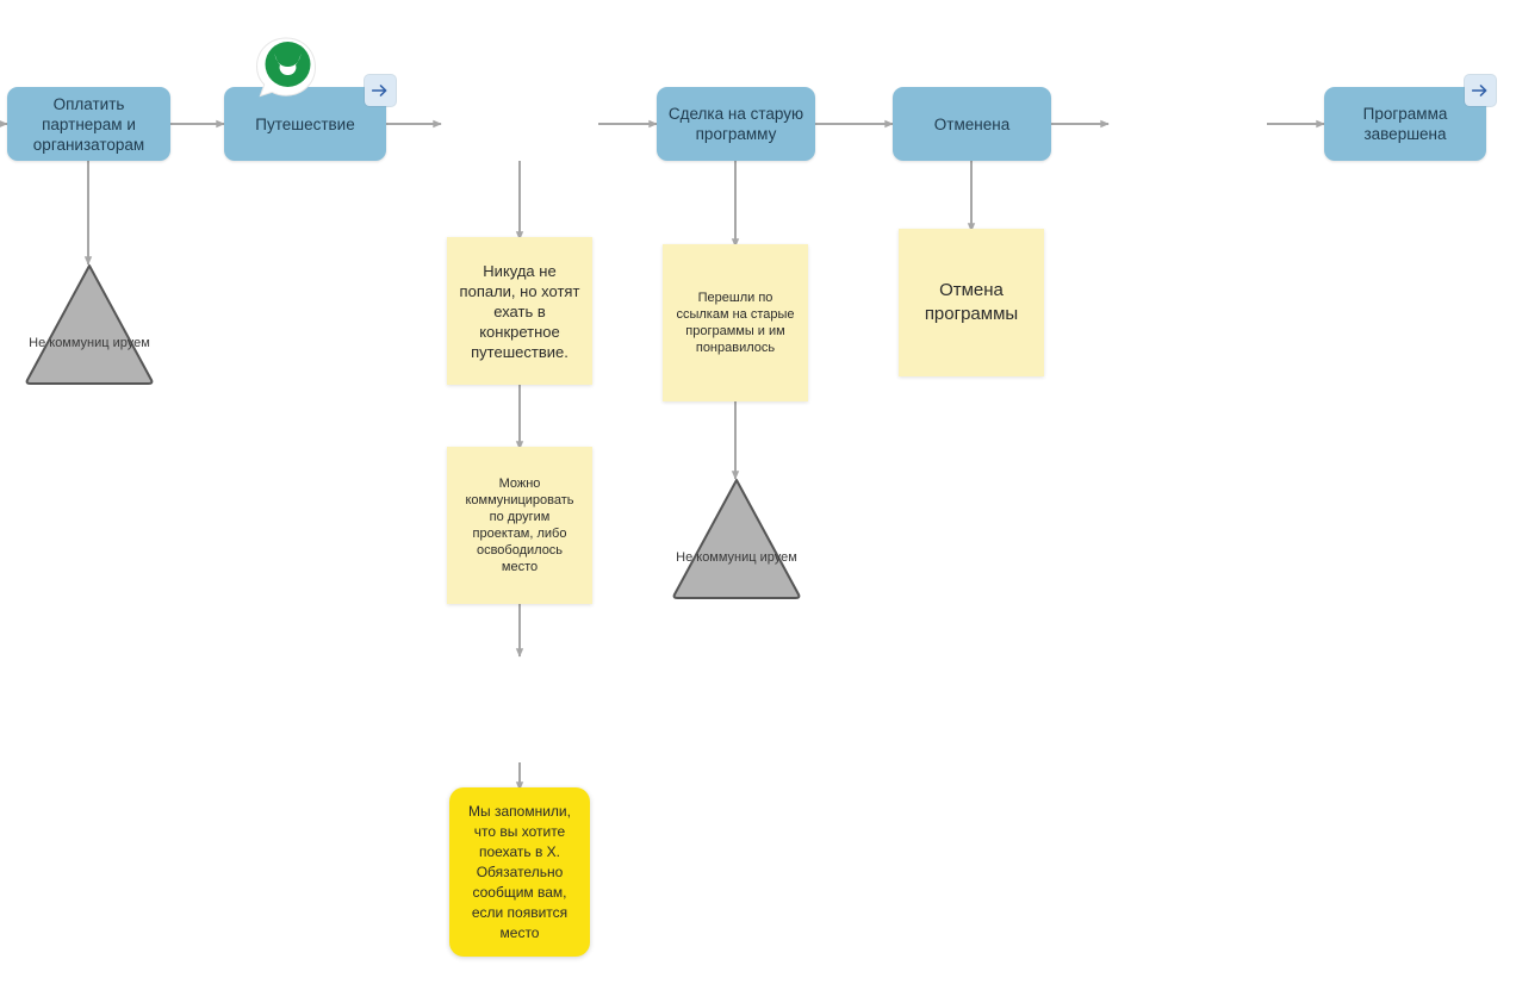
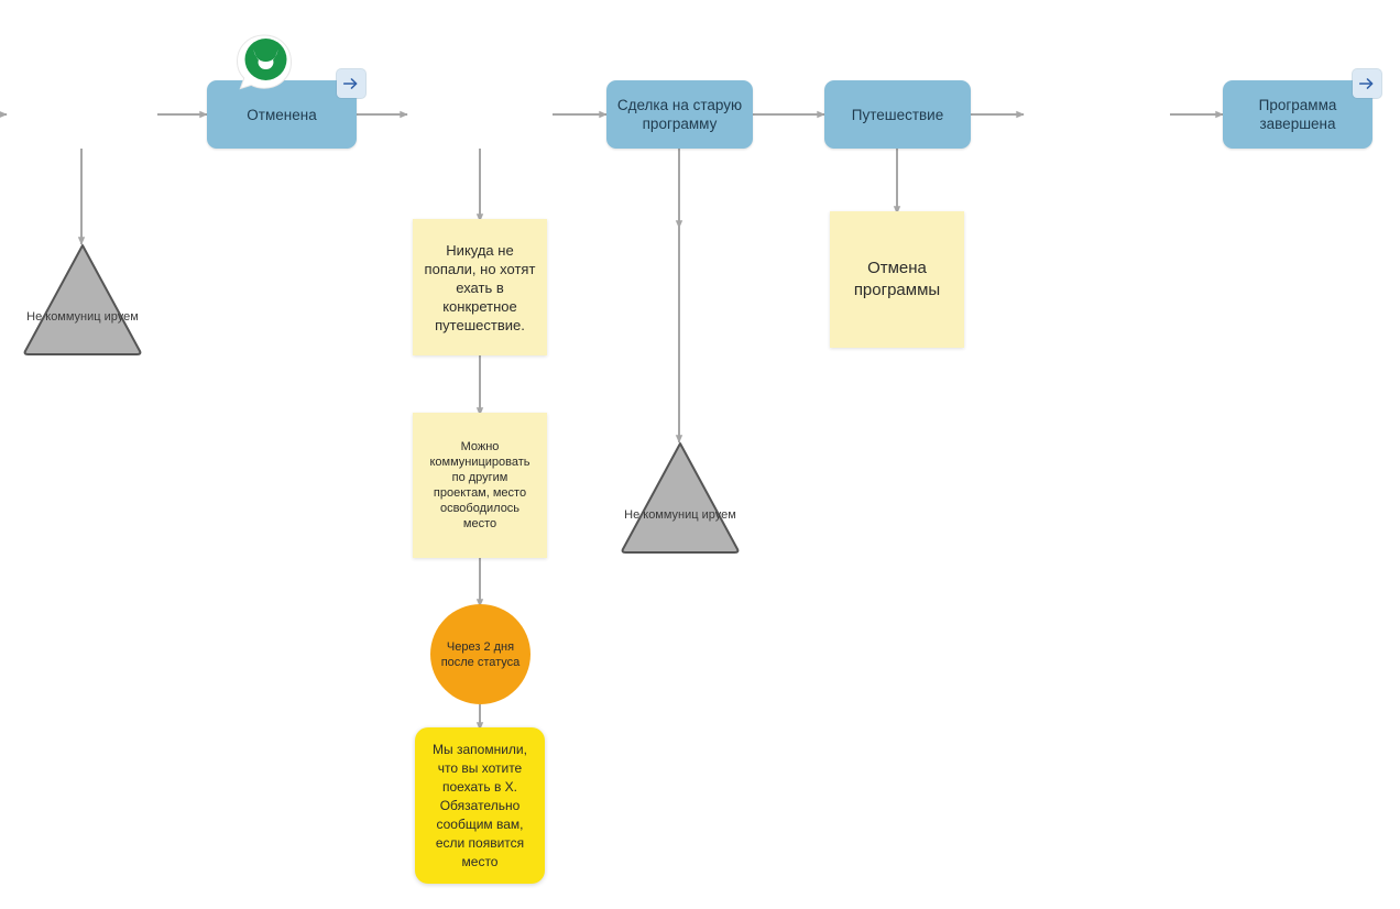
- Оплатить партнерам и организаторам
- Путешествие
+ Отменена
  Сделка на старую программу
- Отменена
+ Путешествие
  Программа завершена
  Никуда не попали, но хотят ехать в конкретное путешествие.
- Перешли по ссылкам на старые программы и им понравилось
  Отмена программы
- Можно коммуницировать по другим проектам, либо освободилось место
+ Можно коммуницировать по другим проектам, место освободилось место
  Мы запомнили, что вы хотите поехать в X. Обязательно сообщим вам, если появится место
  Не коммуниц ируем
  Не коммуниц ируем
+ Через 2 дня после статуса
